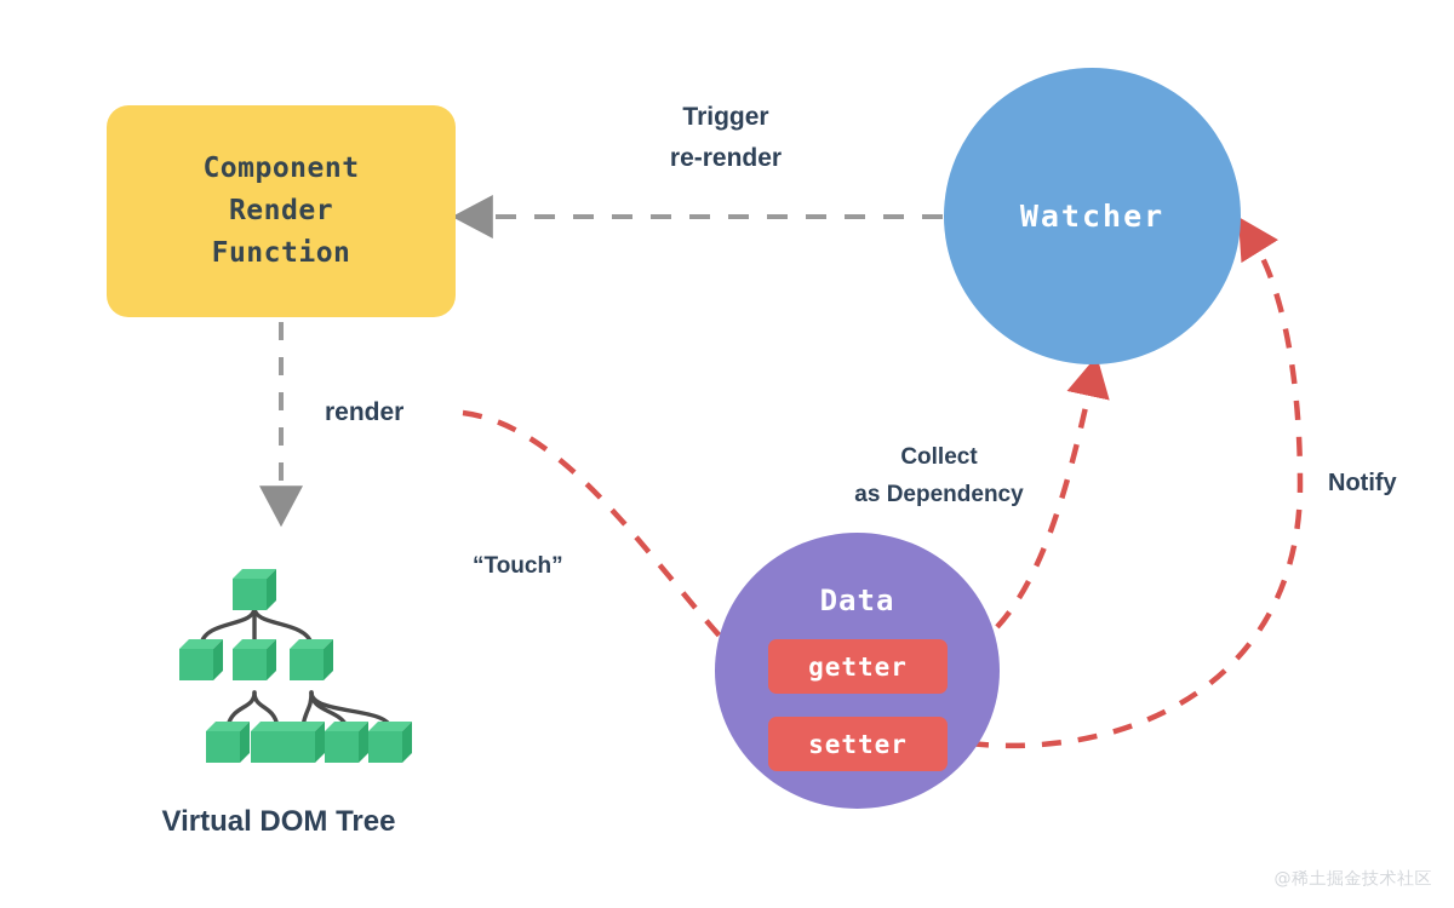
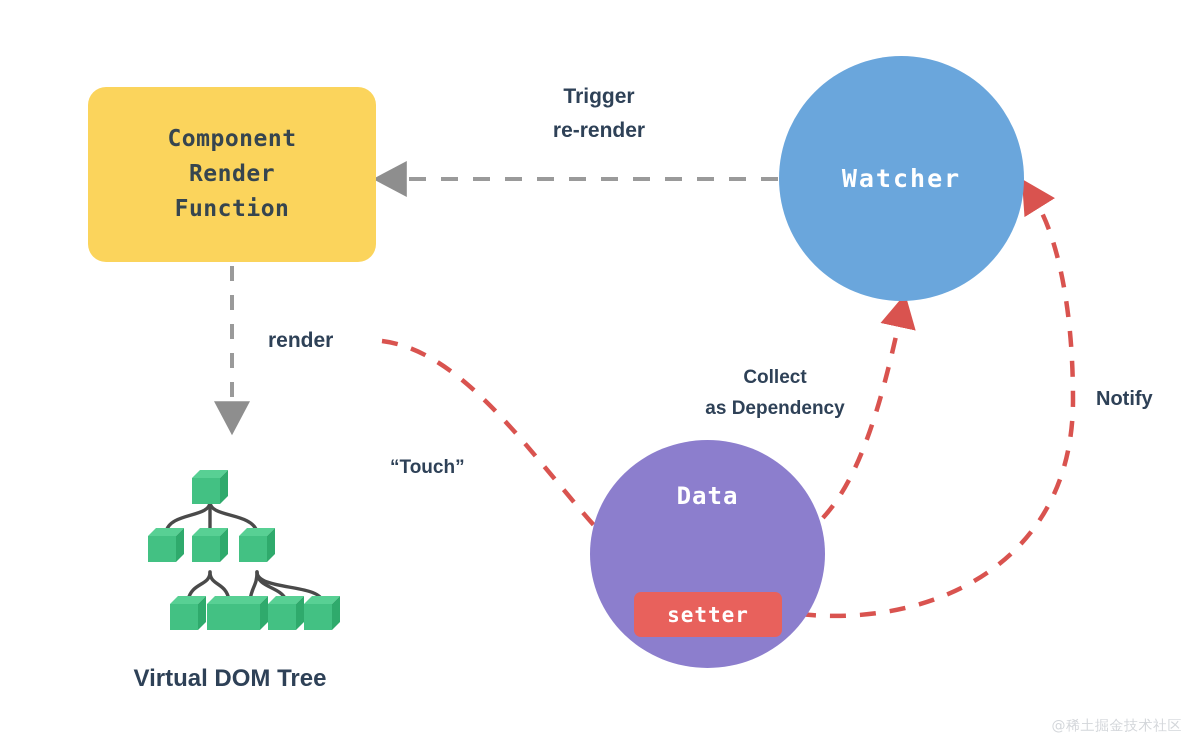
  Component
  Render
  Function
  Watcher
  Data
- getter
  setter
  Trigger
  re-render
  render
  “Touch”
  Collect
  as Dependency
  Notify
  Virtual DOM Tree
  @稀土掘金技术社区
